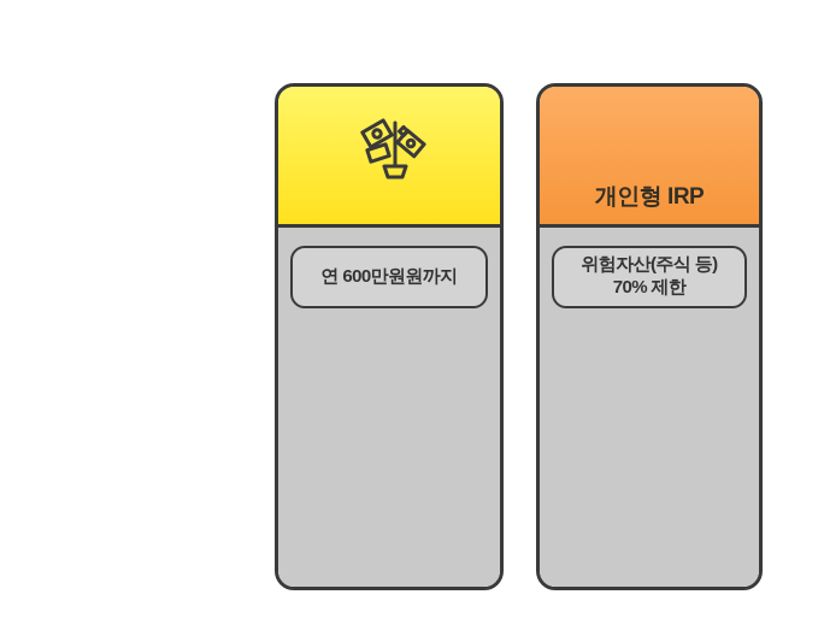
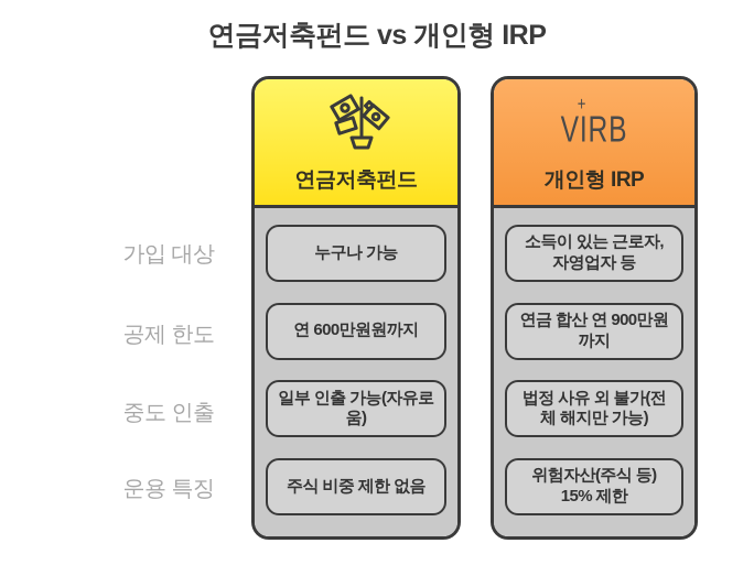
+ 연금저축펀드 vs 개인형 IRP
+ 가입 대상
+ 공제 한도
+ 중도 인출
+ 운용 특징
+ 연금저축펀드
+ 누구나 가능
  연 600만원원까지
+ 일부 인출 가능(자유로움)
+ 주식 비중 제한 없음
+ +
+ VIRB
  개인형 IRP
+ 소득이 있는 근로자, 자영업자 등
+ 연금 합산 연 900만원까지
+ 법정 사유 외 불가(전체 해지만 가능)
- 위험자산(주식 등) 70% 제한
+ 위험자산(주식 등) 15% 제한
